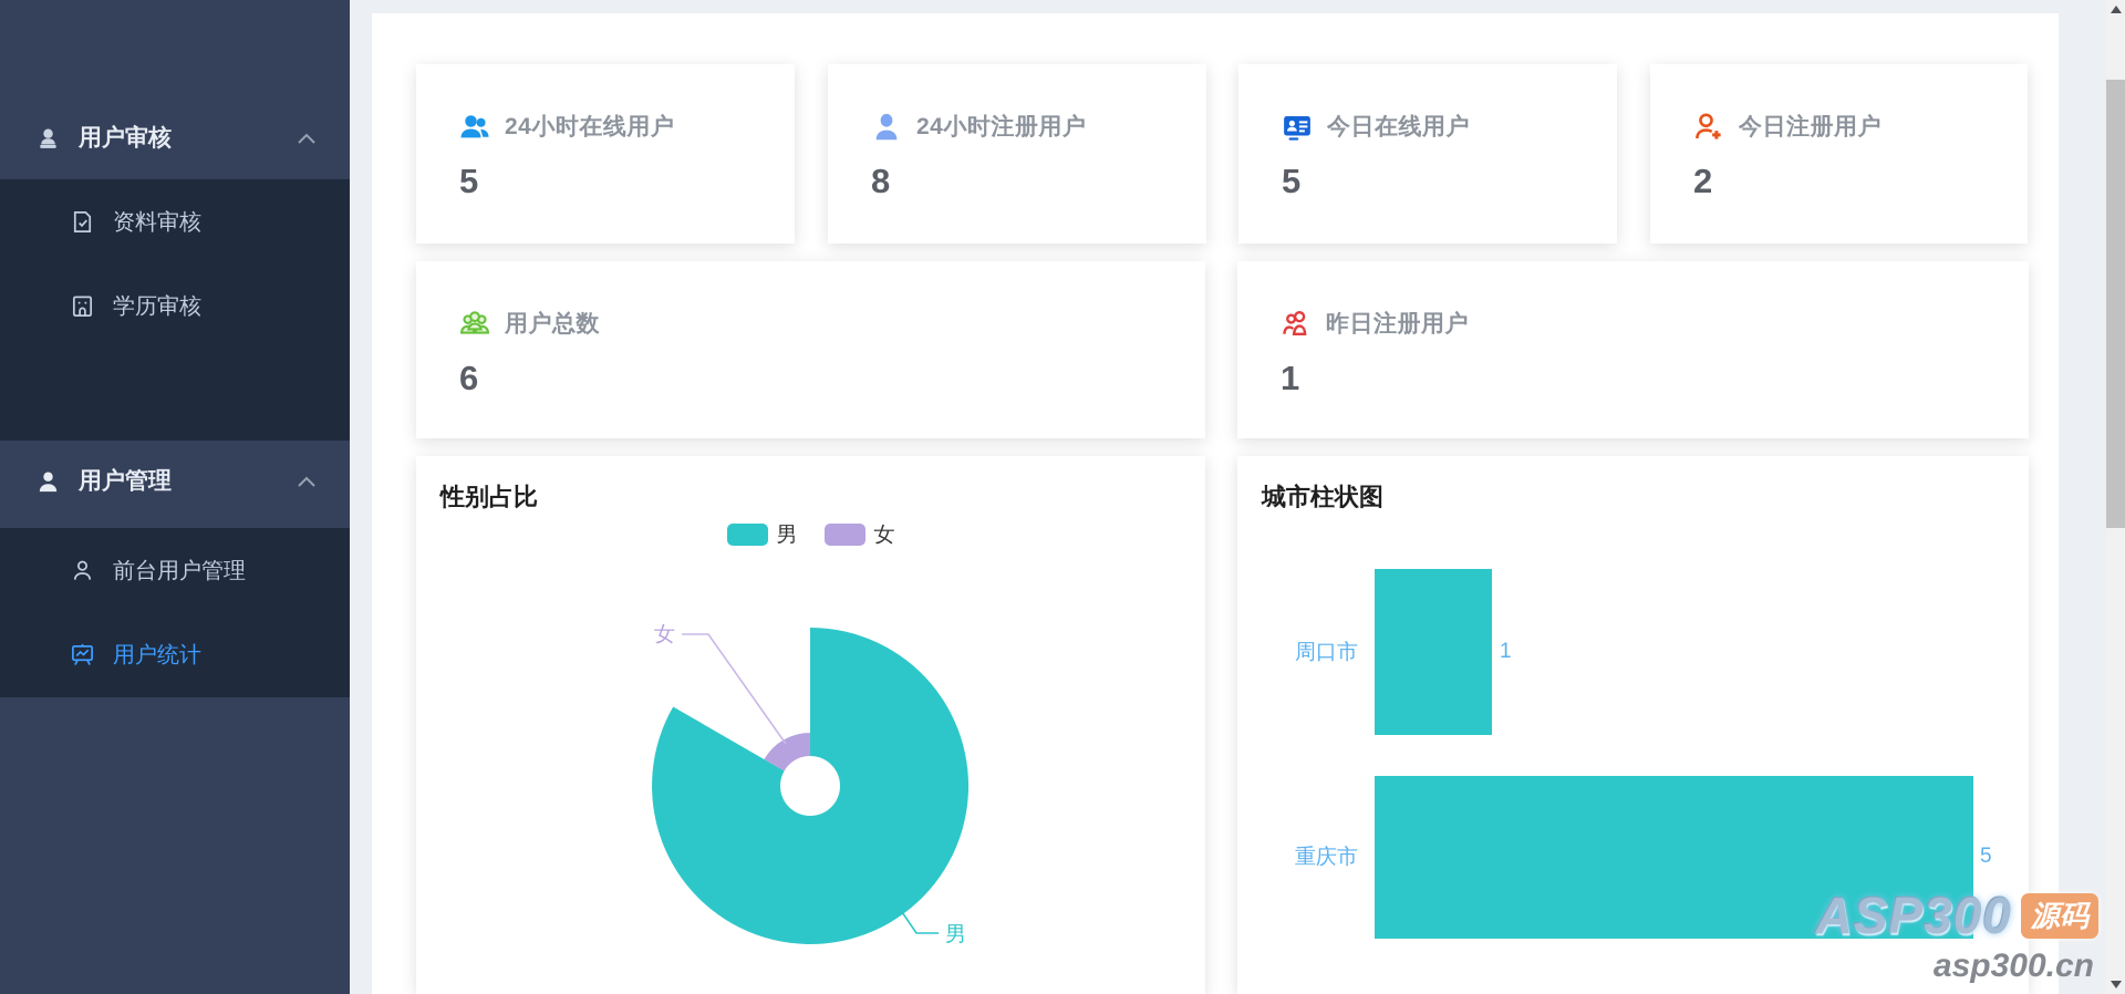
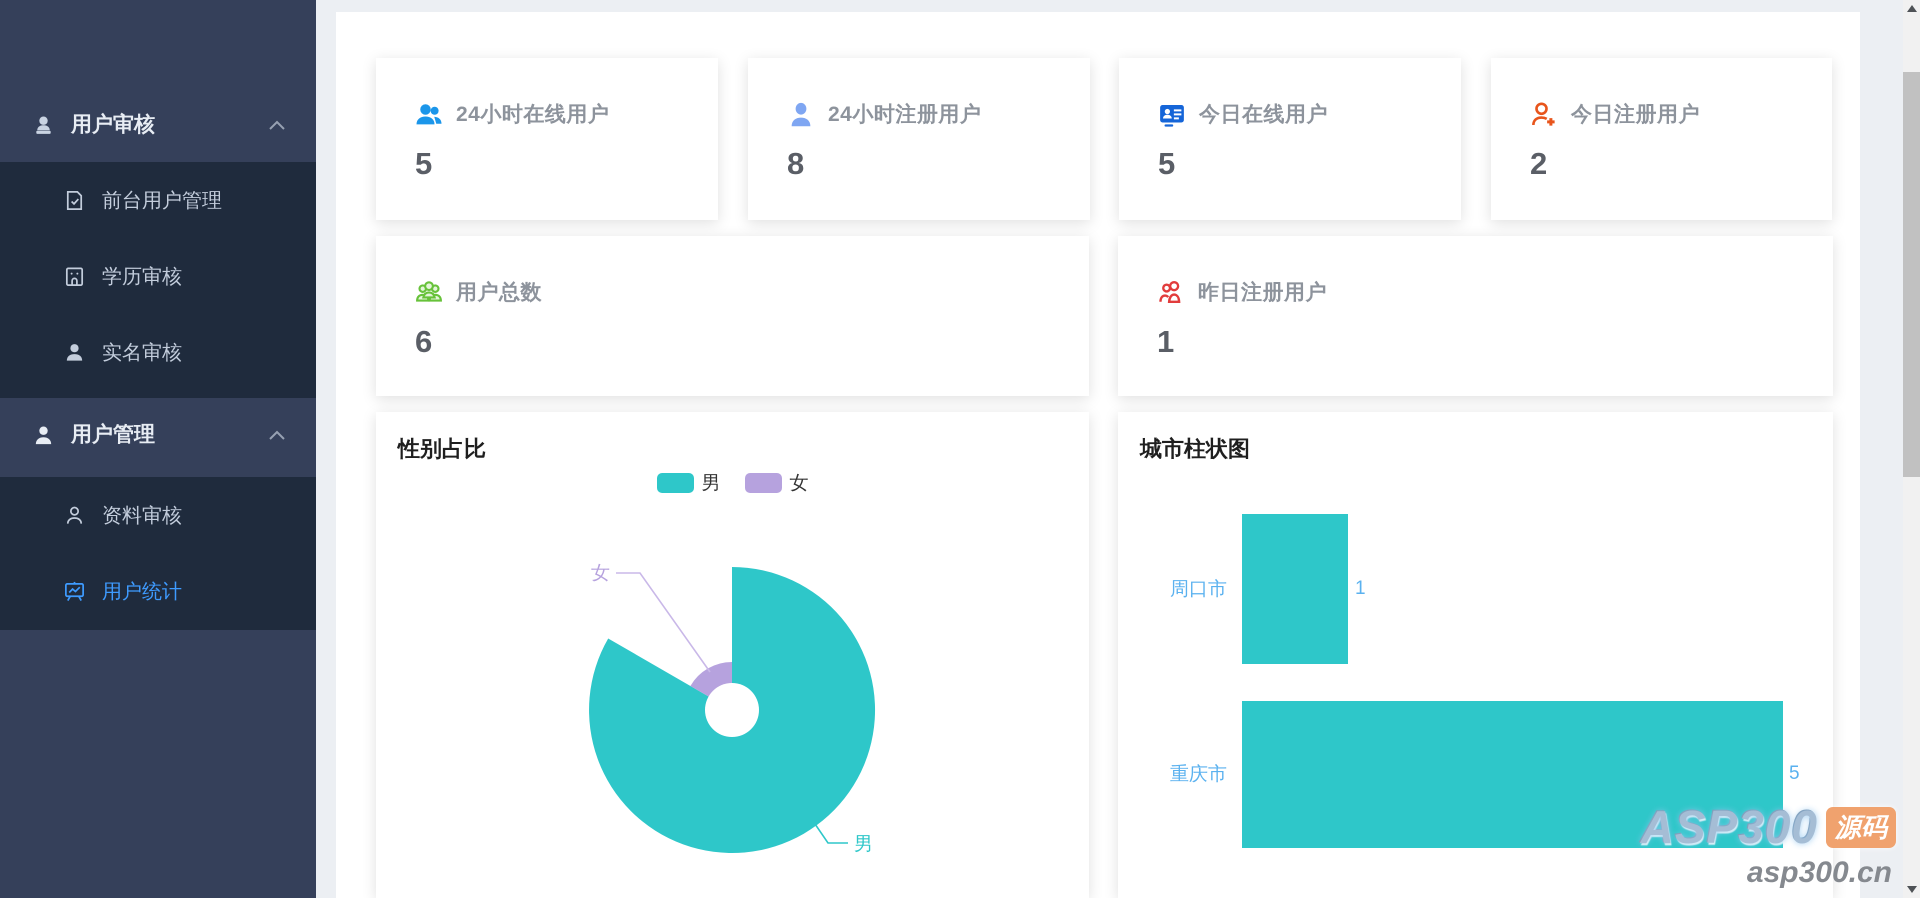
  用户审核
- 资料审核
+ 前台用户管理
  学历审核
+ 实名审核
  用户管理
- 前台用户管理
+ 资料审核
  用户统计
  24小时在线用户
  5
  24小时注册用户
  8
  今日在线用户
  5
  今日注册用户
  2
  用户总数
  6
  昨日注册用户
  1
  性别占比
  男
  女
  女
  男
  城市柱状图
  周口市
  1
  重庆市
  5
  ASP300
  源码
  asp300.cn
